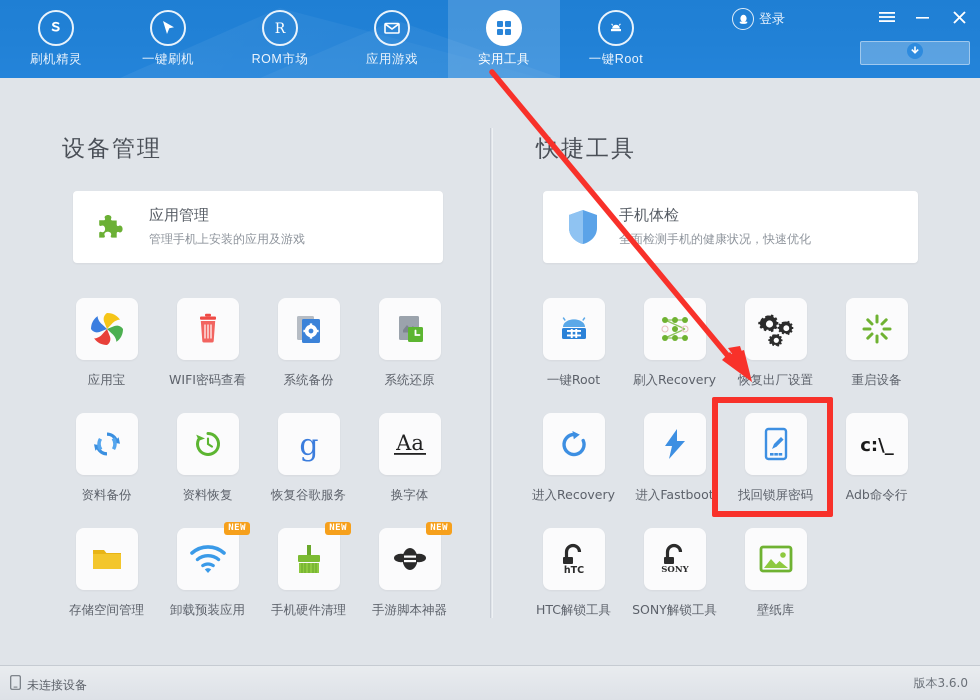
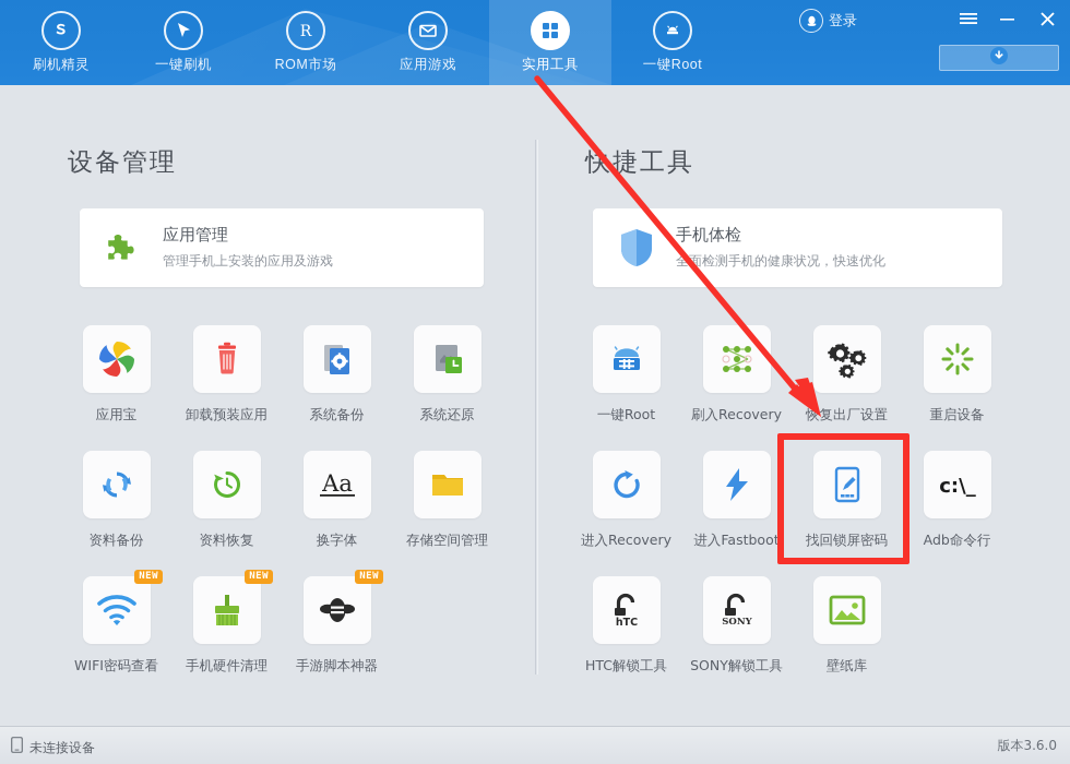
  刷机精灵
  一键刷机
  R
  ROM市场
  应用游戏
  实用工具
  一键Root
  登录
  设备管理
  应用管理
  管理手机上安装的应用及游戏
  应用宝
- WIFI密码查看
+ 卸载预装应用
  系统备份
  系统还原
  资料备份
  资料恢复
- g
- 恢复谷歌服务
  Aa
  换字体
  存储空间管理
  NEW
- 卸载预装应用
+ WIFI密码查看
  NEW
  手机硬件清理
  NEW
  手游脚本神器
  快捷工具
  手机体检
  全面检测手机的健康状况，快速优化
  一键Root
  刷入Recovery
  恢复出厂设置
  重启设备
  进入Recovery
  进入Fastboot
  找回锁屏密码
  c:\_
  Adb命令行
  hTC
  HTC解锁工具
  SONY
  SONY解锁工具
  壁纸库
  未连接设备
  版本3.6.0
